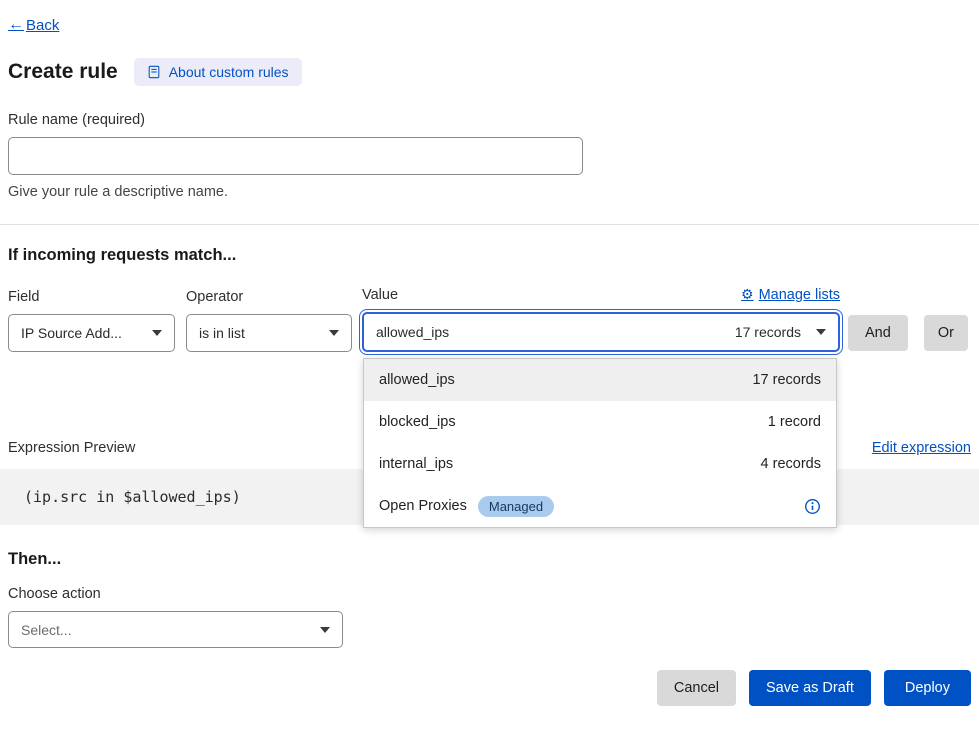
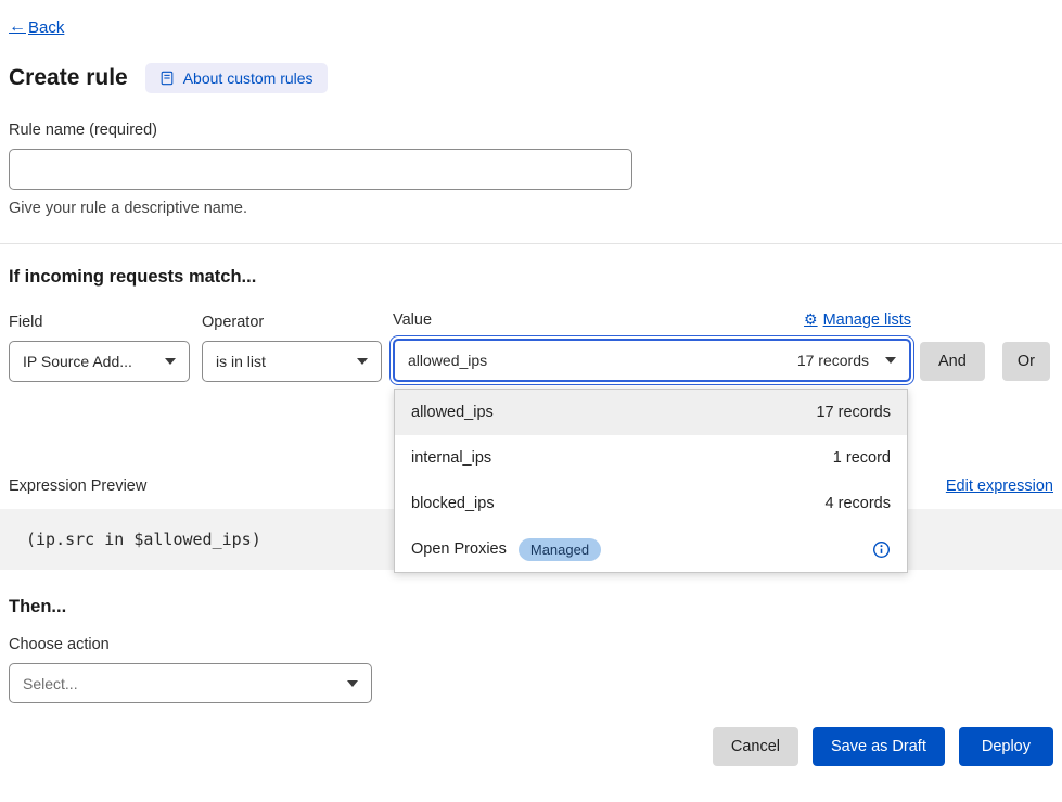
  ←
  Back
  Create rule
  About custom rules
  Rule name (required)
  Give your rule a descriptive name.
  If incoming requests match...
  Field
  IP Source Add...
  Operator
  is in list
  Value
  ⚙
  Manage lists
  allowed_ips
  17 records
  allowed_ips
  17 records
- blocked_ips
+ internal_ips
  1 record
- internal_ips
+ blocked_ips
  4 records
  Open Proxies
  Managed
  And
  Or
  Expression Preview
  Edit expression
  (ip.src in $allowed_ips)
  Then...
  Choose action
  Select...
  Cancel
  Save as Draft
  Deploy
